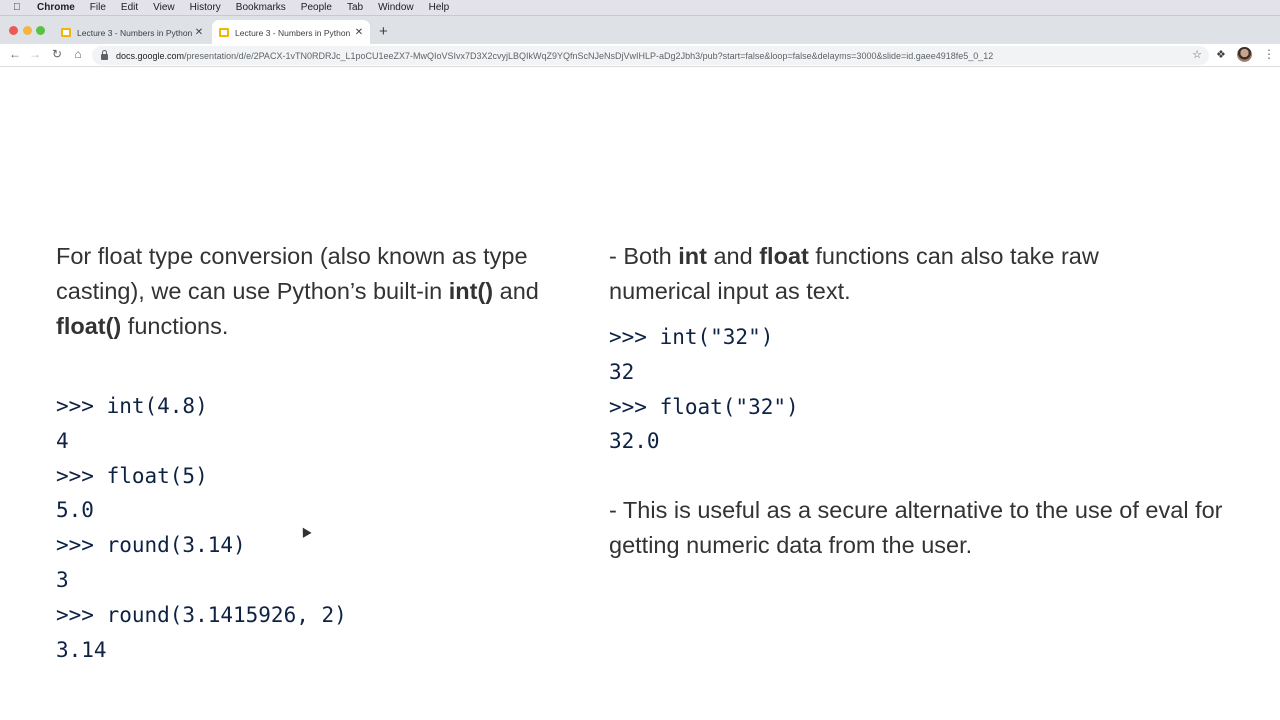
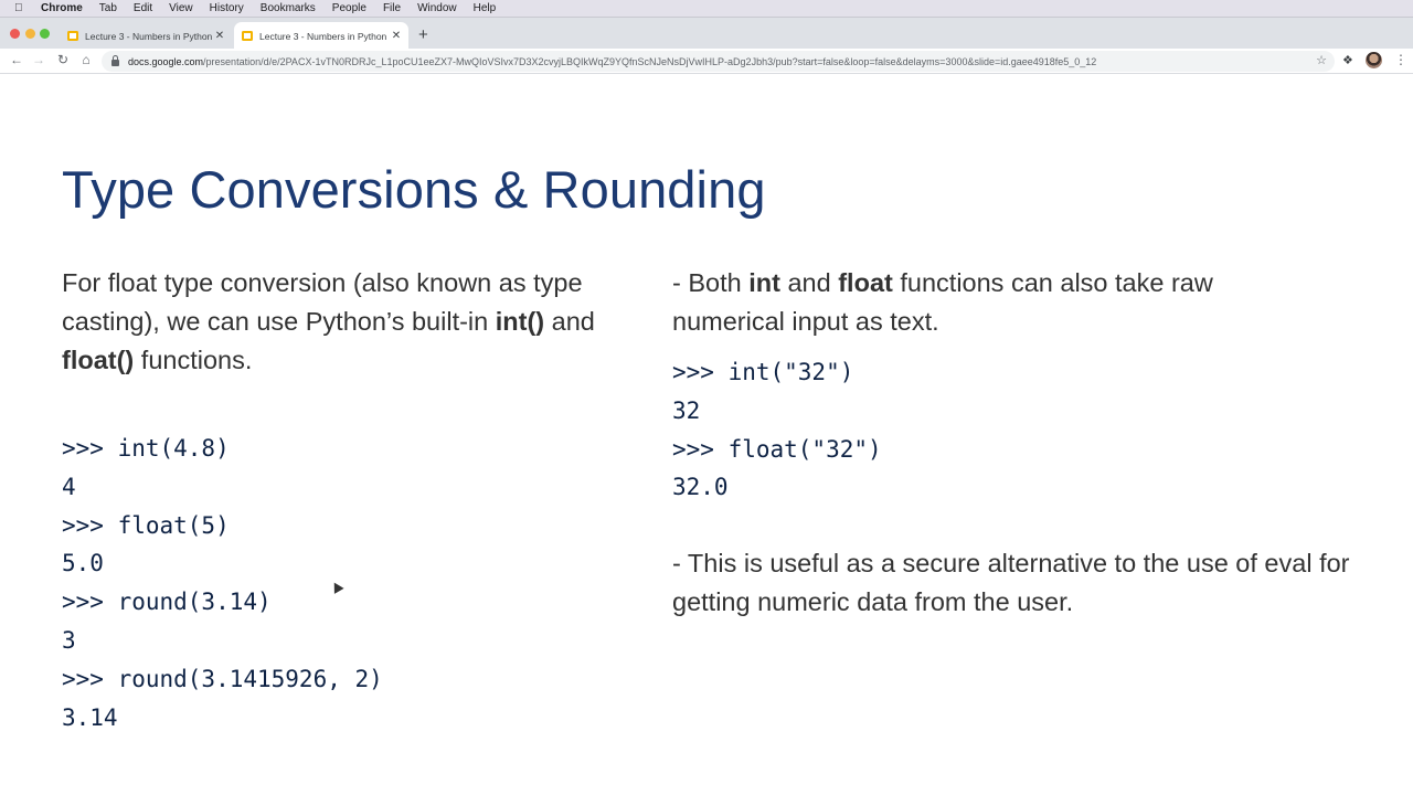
  
  Chrome
- File
+ Tab
  Edit
  View
  History
  Bookmarks
  People
- Tab
+ File
  Window
  Help
  Lecture 3 - Numbers in Python
  ✕
  Lecture 3 - Numbers in Python
  ✕
  +
  ←
  →
  ↻
  ⌂
  docs.google.com/presentation/d/e/2PACX-1vTN0RDRJc_L1poCU1eeZX7-MwQIoVSIvx7D3X2cvyjLBQIkWqZ9YQfnScNJeNsDjVwIHLP-aDg2Jbh3/pub?start=false&loop=false&delayms=3000&slide=id.gaee4918fe5_0_12
  ☆
  ❖
  ⋮
+ Type Conversions & Rounding
  For float type conversion (also known as type casting), we can use Python’s built-in int() and float() functions.
  >>> int(4.8)
  4
  >>> float(5)
  5.0
  >>> round(3.14)
  3
  >>> round(3.1415926, 2)
  3.14
  - Both int and float functions can also take raw numerical input as text.
  >>> int("32")
  32
  >>> float("32")
  32.0
  - This is useful as a secure alternative to the use of eval for getting numeric data from the user.
